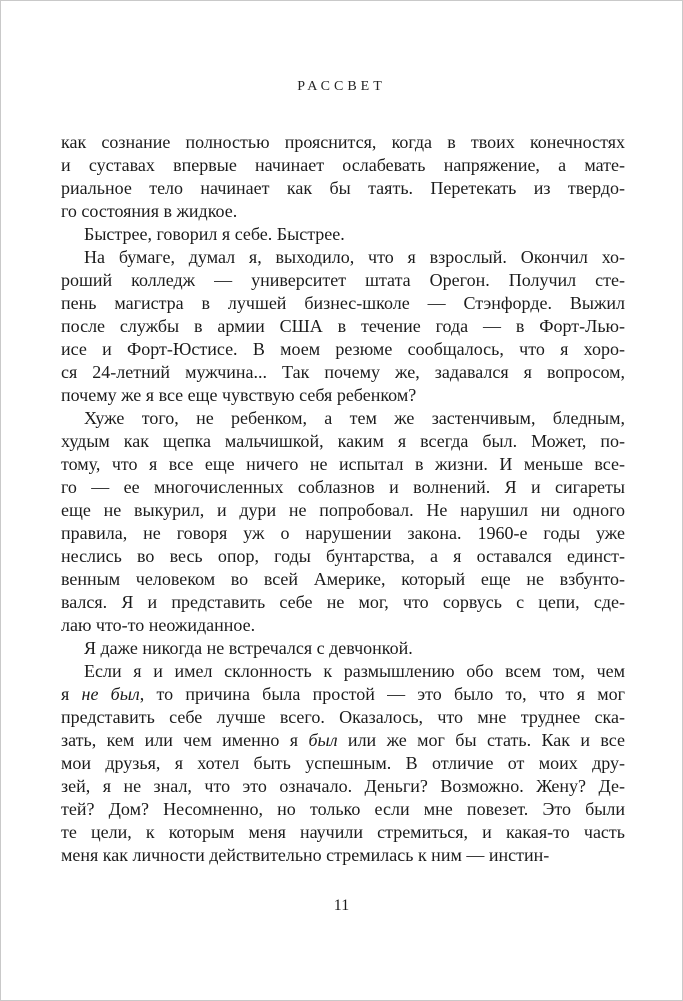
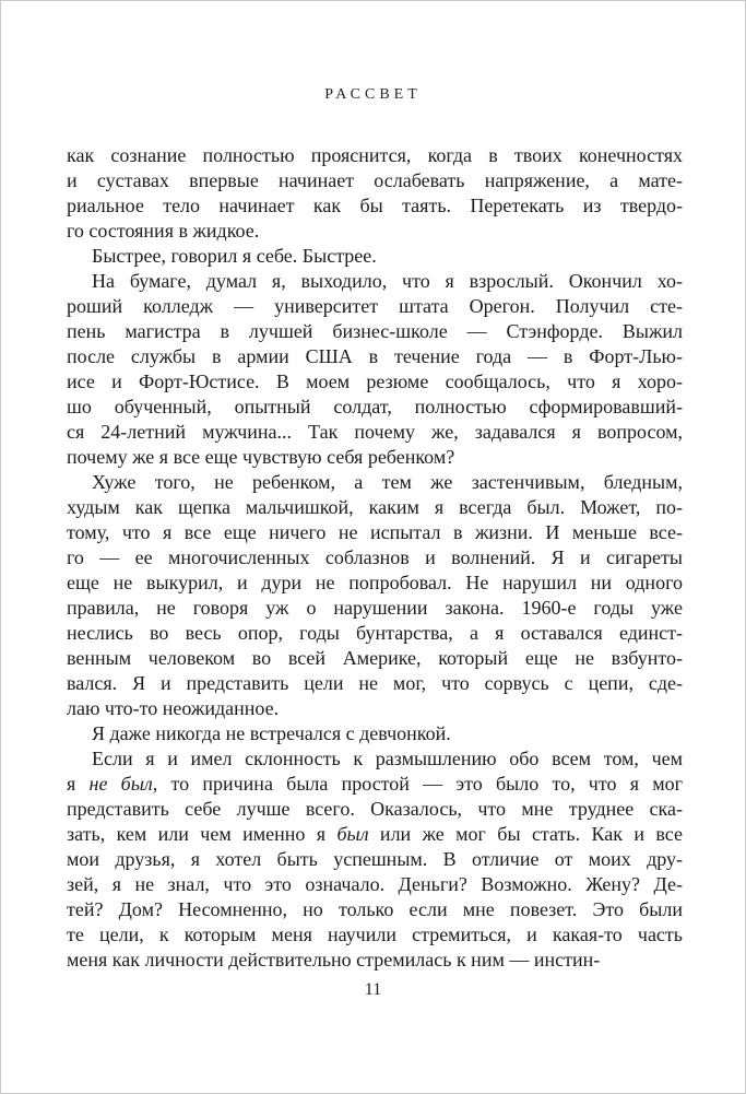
  РАССВЕТ
  как сознание полностью прояснится, когда в твоих конечностях
  и суставах впервые начинает ослабевать напряжение, а мате-
  риальное тело начинает как бы таять. Перетекать из твердо-
  го состояния в жидкое.
  Быстрее, говорил я себе. Быстрее.
  На бумаге, думал я, выходило, что я взрослый. Окончил хо-
  роший колледж — университет штата Орегон. Получил сте-
  пень магистра в лучшей бизнес-школе — Стэнфорде. Выжил
  после службы в армии США в течение года — в Форт-Лью-
  исе и Форт-Юстисе. В моем резюме сообщалось, что я хоро-
+ шо обученный, опытный солдат, полностью сформировавший-
  ся 24-летний мужчина... Так почему же, задавался я вопросом,
  почему же я все еще чувствую себя ребенком?
  Хуже того, не ребенком, а тем же застенчивым, бледным,
  худым как щепка мальчишкой, каким я всегда был. Может, по-
  тому, что я все еще ничего не испытал в жизни. И меньше все-
  го — ее многочисленных соблазнов и волнений. Я и сигареты
  еще не выкурил, и дури не попробовал. Не нарушил ни одного
  правила, не говоря уж о нарушении закона. 1960-е годы уже
  неслись во весь опор, годы бунтарства, а я оставался единст-
  венным человеком во всей Америке, который еще не взбунто-
- вался. Я и представить себе не мог, что сорвусь с цепи, сде-
+ вался. Я и представить цели не мог, что сорвусь с цепи, сде-
  лаю что-то неожиданное.
  Я даже никогда не встречался с девчонкой.
  Если я и имел склонность к размышлению обо всем том, чем
  я не был, то причина была простой — это было то, что я мог
  представить себе лучше всего. Оказалось, что мне труднее ска-
  зать, кем или чем именно я был или же мог бы стать. Как и все
  мои друзья, я хотел быть успешным. В отличие от моих дру-
  зей, я не знал, что это означало. Деньги? Возможно. Жену? Де-
  тей? Дом? Несомненно, но только если мне повезет. Это были
  те цели, к которым меня научили стремиться, и какая-то часть
  меня как личности действительно стремилась к ним — инстин-
  11
